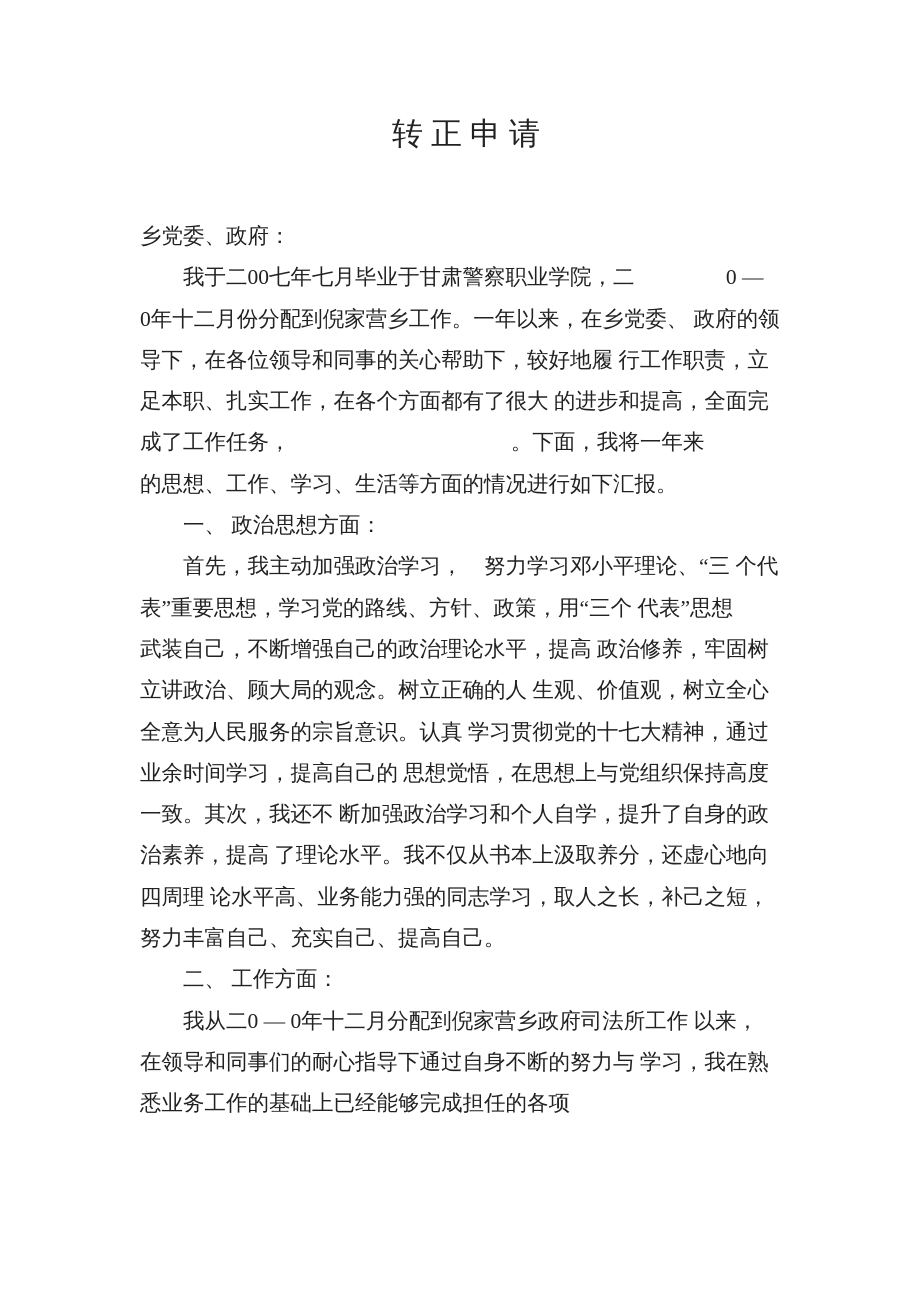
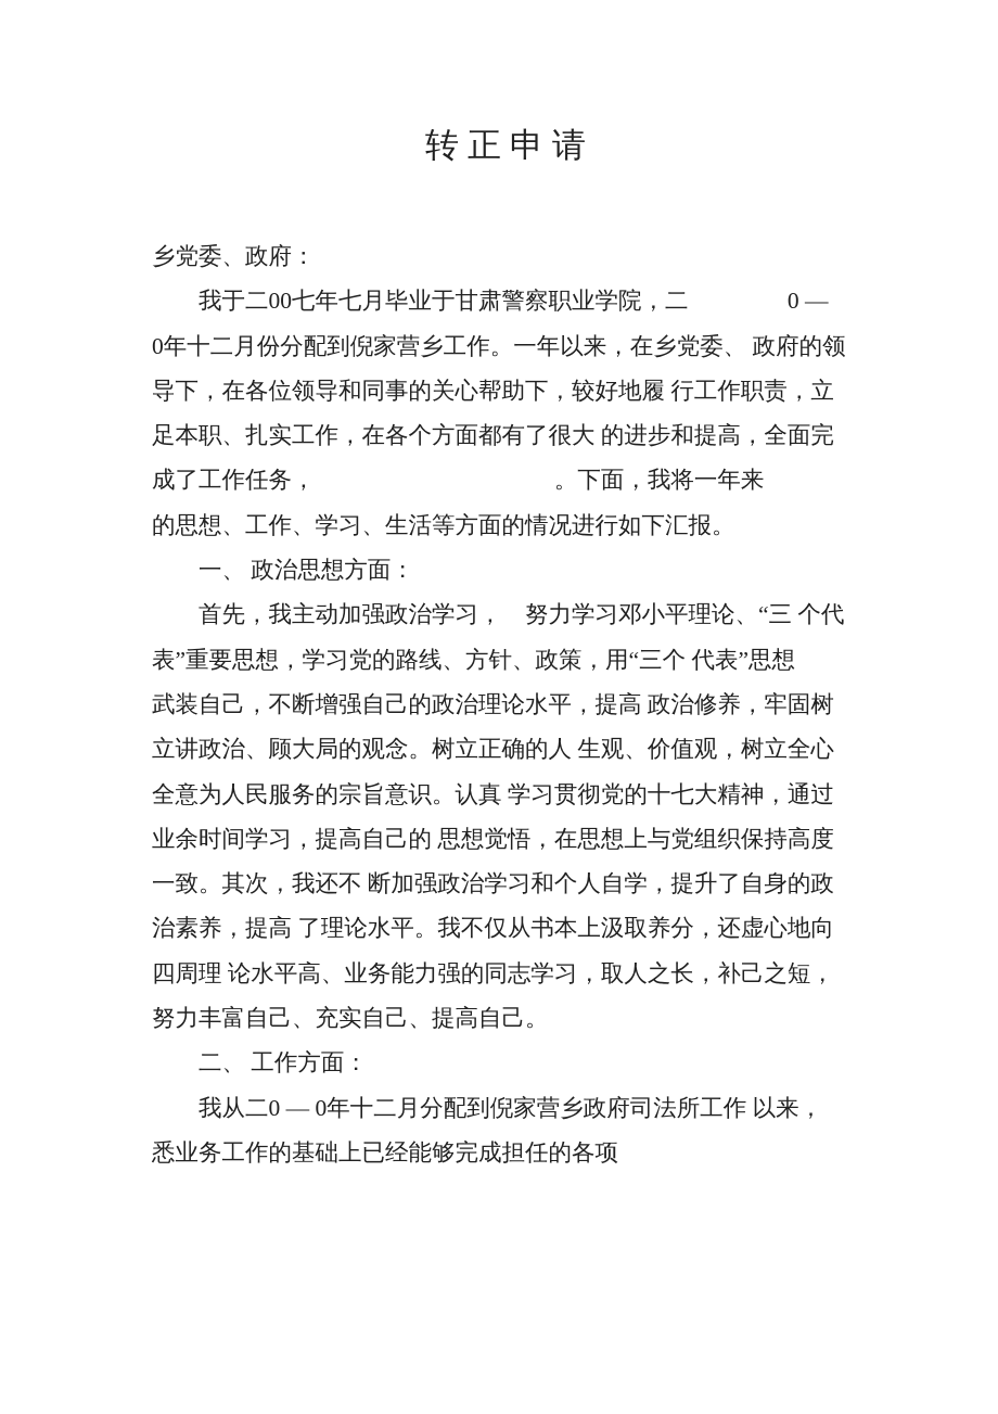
  转正申请
  乡党委、政府：
  我于二00七年七月毕业于甘肃警察职业学院，二 0 —
  0年十二月份分配到倪家营乡工作。一年以来，在乡党委、 政府的领
  导下，在各位领导和同事的关心帮助下，较好地履 行工作职责，立
  足本职、扎实工作，在各个方面都有了很大 的进步和提高，全面完
  成了工作任务， 。下面，我将一年来
  的思想、工作、学习、生活等方面的情况进行如下汇报。
  一、 政治思想方面：
  首先，我主动加强政治学习， 努力学习邓小平理论、“三 个代
  表”重要思想，学习党的路线、方针、政策，用“三个 代表”思想
  武装自己，不断增强自己的政治理论水平，提高 政治修养，牢固树
  立讲政治、顾大局的观念。树立正确的人 生观、价值观，树立全心
  全意为人民服务的宗旨意识。认真 学习贯彻党的十七大精神，通过
  业余时间学习，提高自己的 思想觉悟，在思想上与党组织保持高度
  一致。其次，我还不 断加强政治学习和个人自学，提升了自身的政
  治素养，提高 了理论水平。我不仅从书本上汲取养分，还虚心地向
  四周理 论水平高、业务能力强的同志学习，取人之长，补己之短，
  努力丰富自己、充实自己、提高自己。
  二、 工作方面：
  我从二0 — 0年十二月分配到倪家营乡政府司法所工作 以来，
- 在领导和同事们的耐心指导下通过自身不断的努力与 学习，我在熟
  悉业务工作的基础上已经能够完成担任的各项
